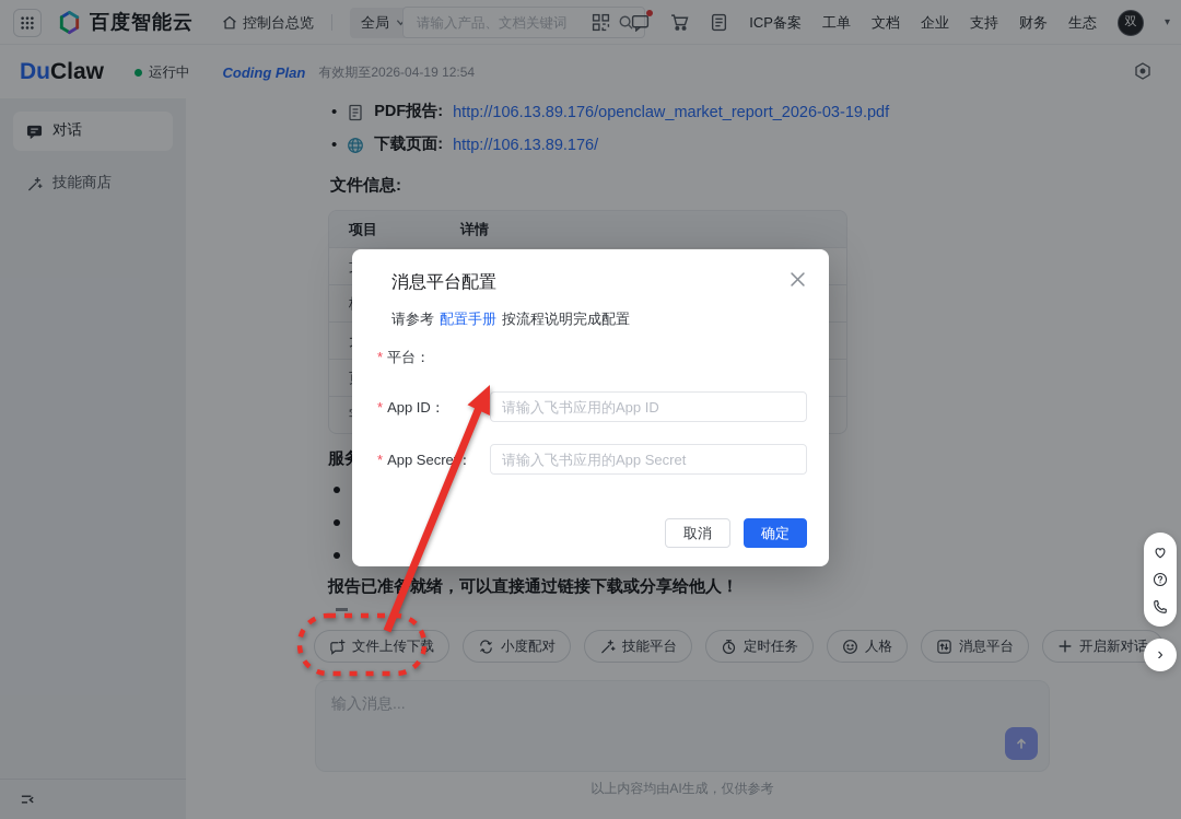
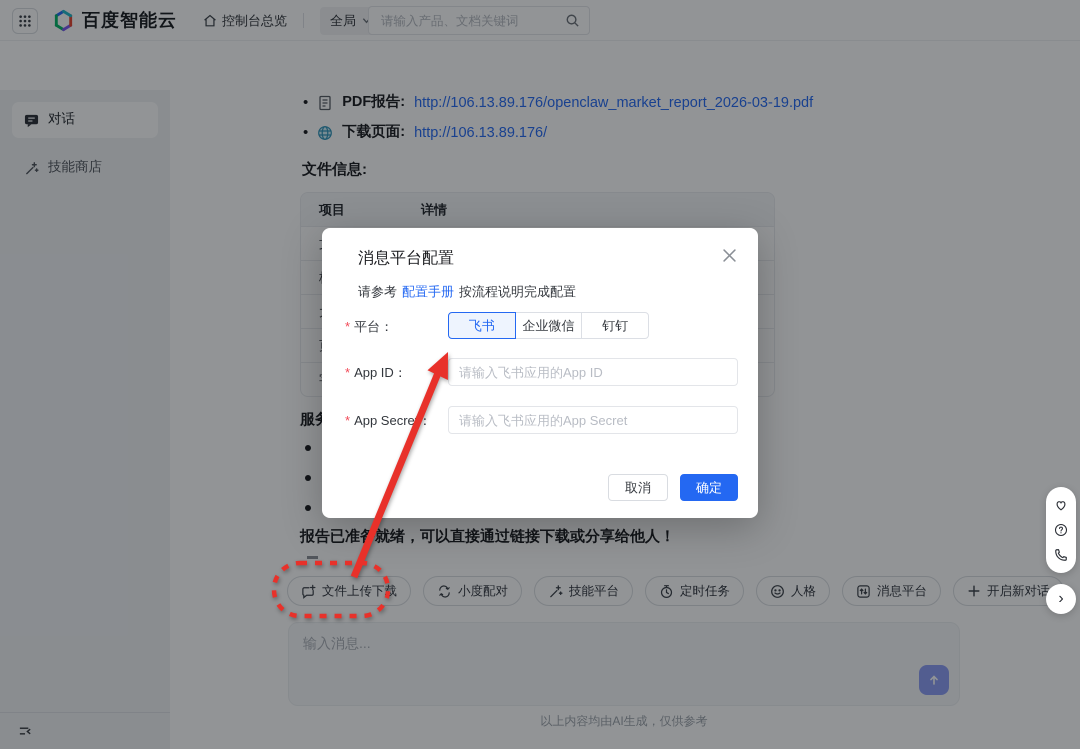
  百度智能云
  控制台总览
  全局
  请输入产品、文档关键词
- ICP备案
- 工单
- 文档
- 企业
- 支持
- 财务
- 生态
- 双
- ▾
- DuClaw
- 运行中
- Coding Plan
- 有效期至2026-04-19 12:54
  对话
  技能商店
  •
  PDF报告:
  http://106.13.89.176/openclaw_market_report_2026-03-19.pdf
  •
  下载页面:
  http://106.13.89.176/
  文件信息:
  项目
  详情
  报告已准就绪，可以直接通过链接下载或分享给他人！
  文件上传下载
  小度配对
  技能平台
  定时任务
  人格
  消息平台
  开启新对话
  输入消息...
  以上内容均由AI生成，仅供参考
  消息平台配置
  请参考 配置手册 按流程说明完成配置
  * 平台：
+ 飞书
+ 企业微信
+ 钉钉
  * App ID：
  请输入飞书应用的App ID
  * App Secre：
  请输入飞书应用的App Secret
  取消
  确定
  ›
